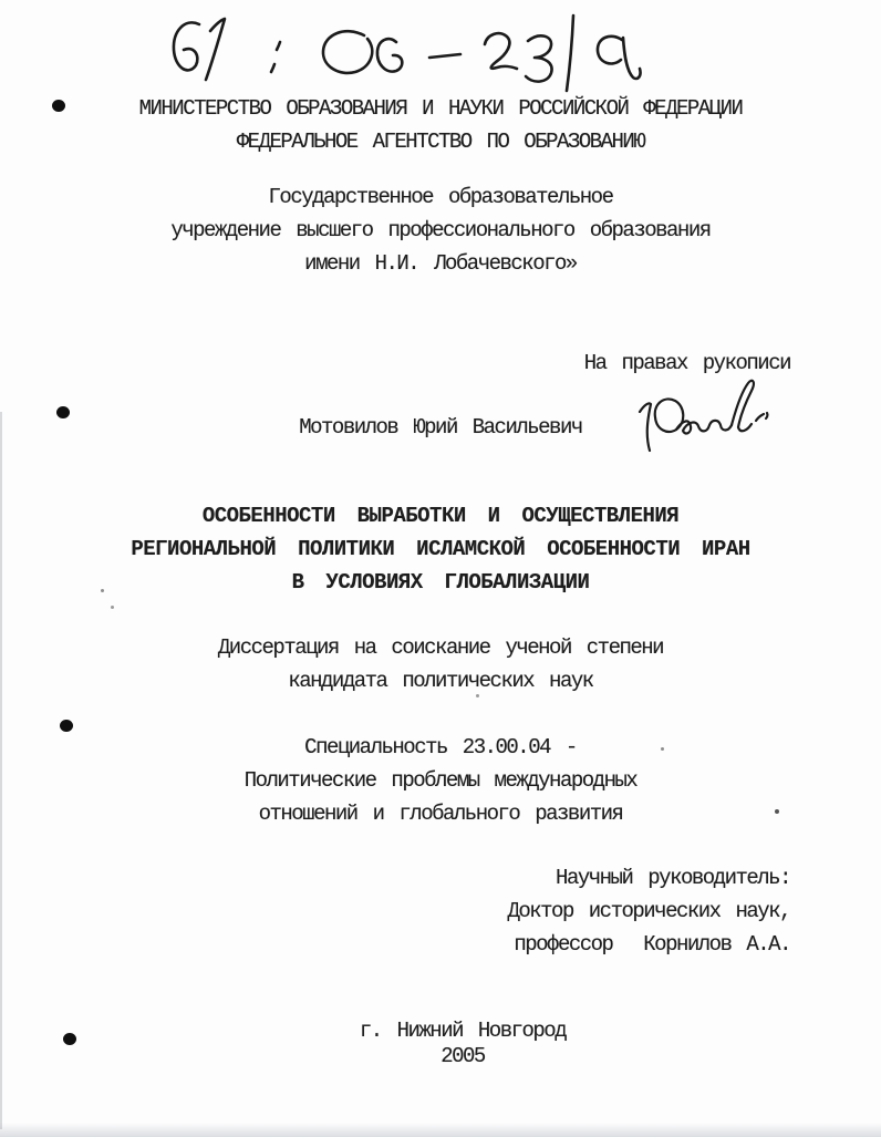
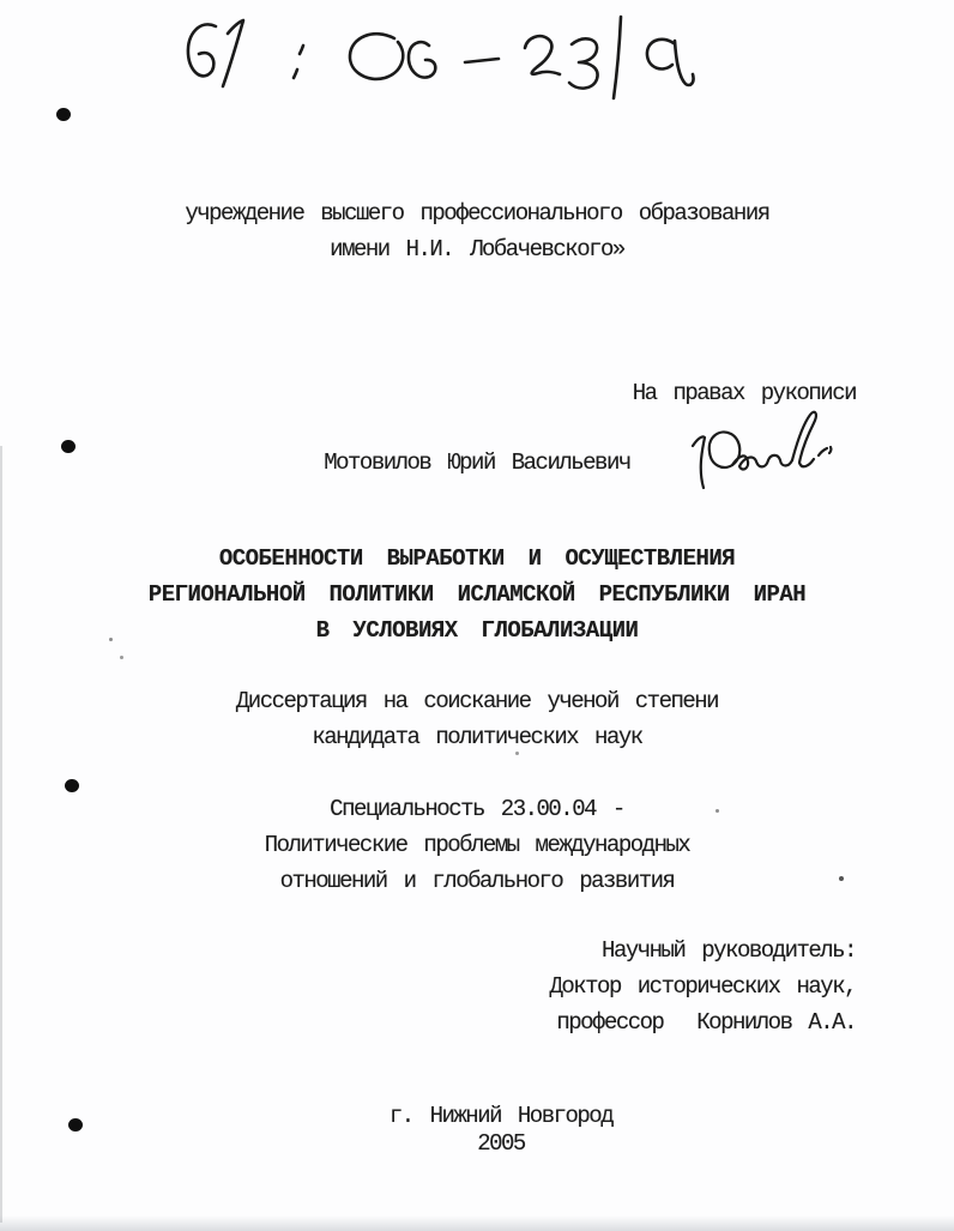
- МИНИСТЕРСТВО ОБРАЗОВАНИЯ И НАУКИ РОССИЙСКОЙ ФЕДЕРАЦИИ
- ФЕДЕРАЛЬНОЕ АГЕНТСТВО ПО ОБРАЗОВАНИЮ
- Государственное образовательное
  учреждение высшего профессионального образования
  имени Н.И. Лобачевского»
  На правах рукописи
  Мотовилов Юрий Васильевич
  ОСОБЕННОСТИ ВЫРАБОТКИ И ОСУЩЕСТВЛЕНИЯ
- РЕГИОНАЛЬНОЙ ПОЛИТИКИ ИСЛАМСКОЙ ОСОБЕННОСТИ ИРАН
+ РЕГИОНАЛЬНОЙ ПОЛИТИКИ ИСЛАМСКОЙ РЕСПУБЛИКИ ИРАН
  В УСЛОВИЯХ ГЛОБАЛИЗАЦИИ
  Диссертация на соискание ученой степени
  кандидата политических наук
  Специальность 23.00.04 -
  Политические проблемы международных
  отношений и глобального развития
  Научный руководитель:
  Доктор исторических наук,
  профессор Корнилов А.А.
  г. Нижний Новгород
  2005
